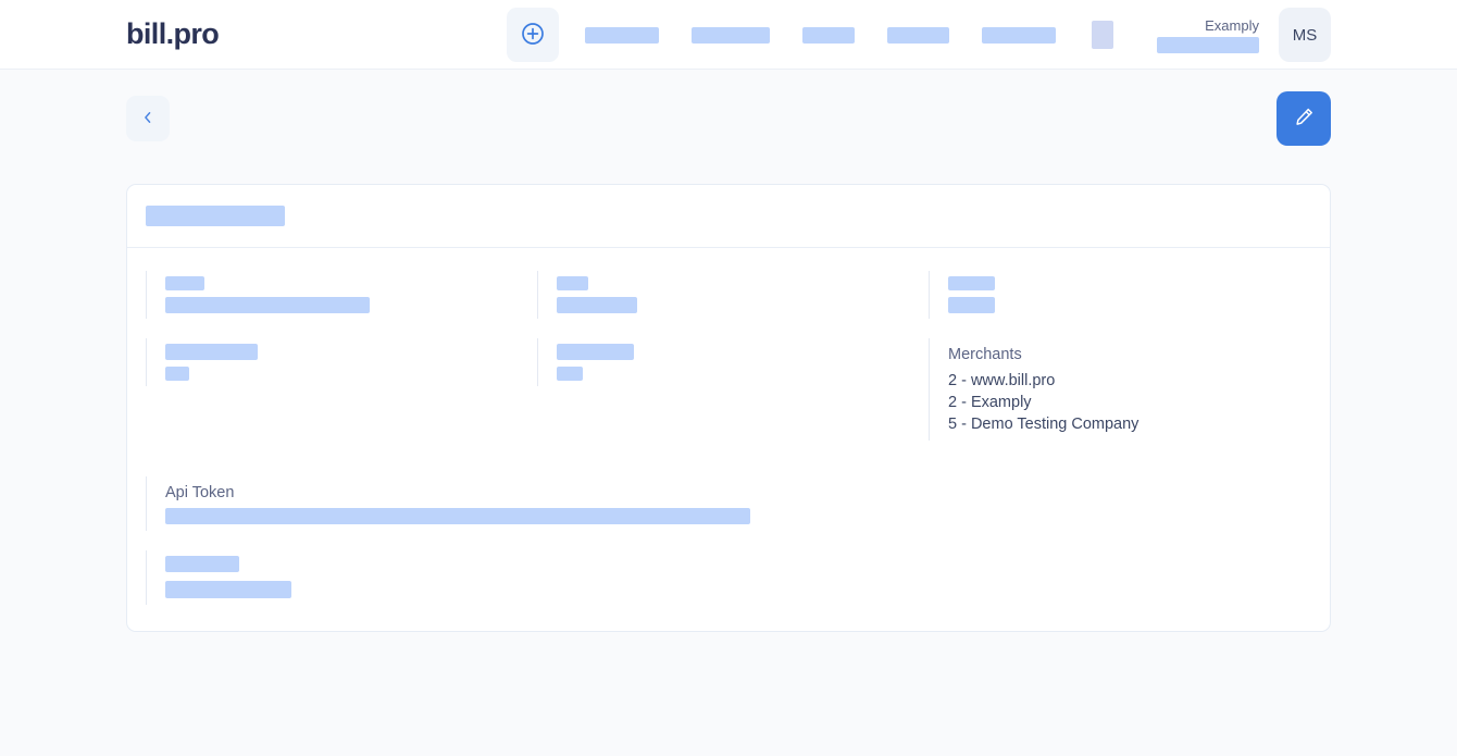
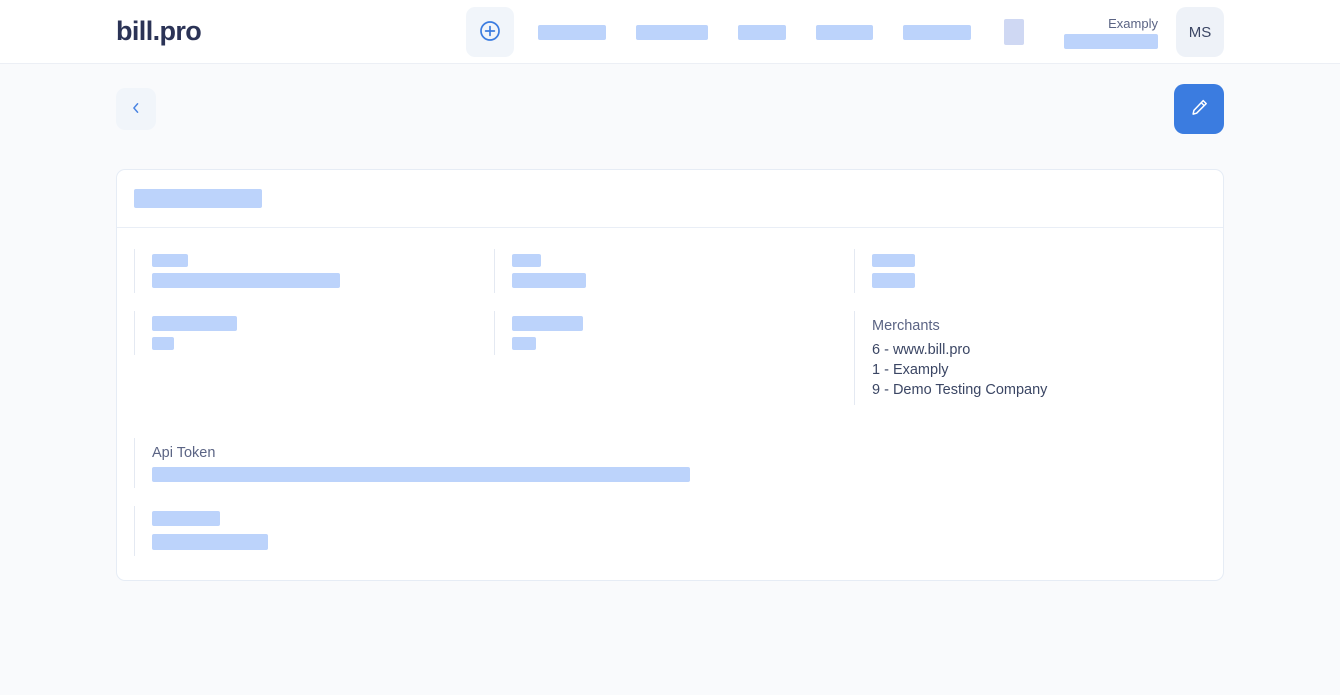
  bill.pro
  Examply
  MS
  Merchants
- 2 - www.bill.pro
+ 6 - www.bill.pro
- 2 - Examply
+ 1 - Examply
- 5 - Demo Testing Company
+ 9 - Demo Testing Company
  Api Token
